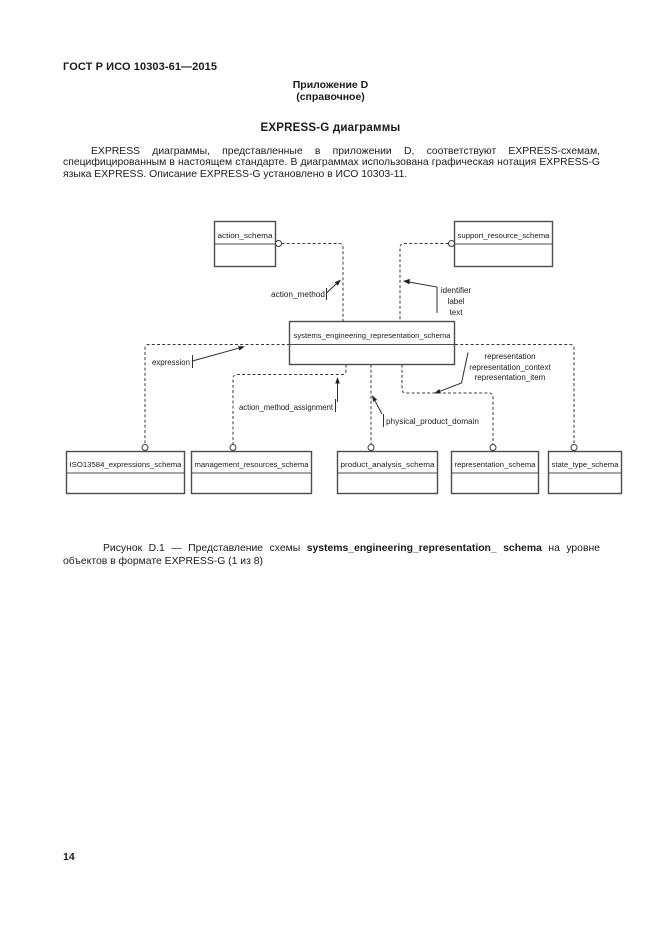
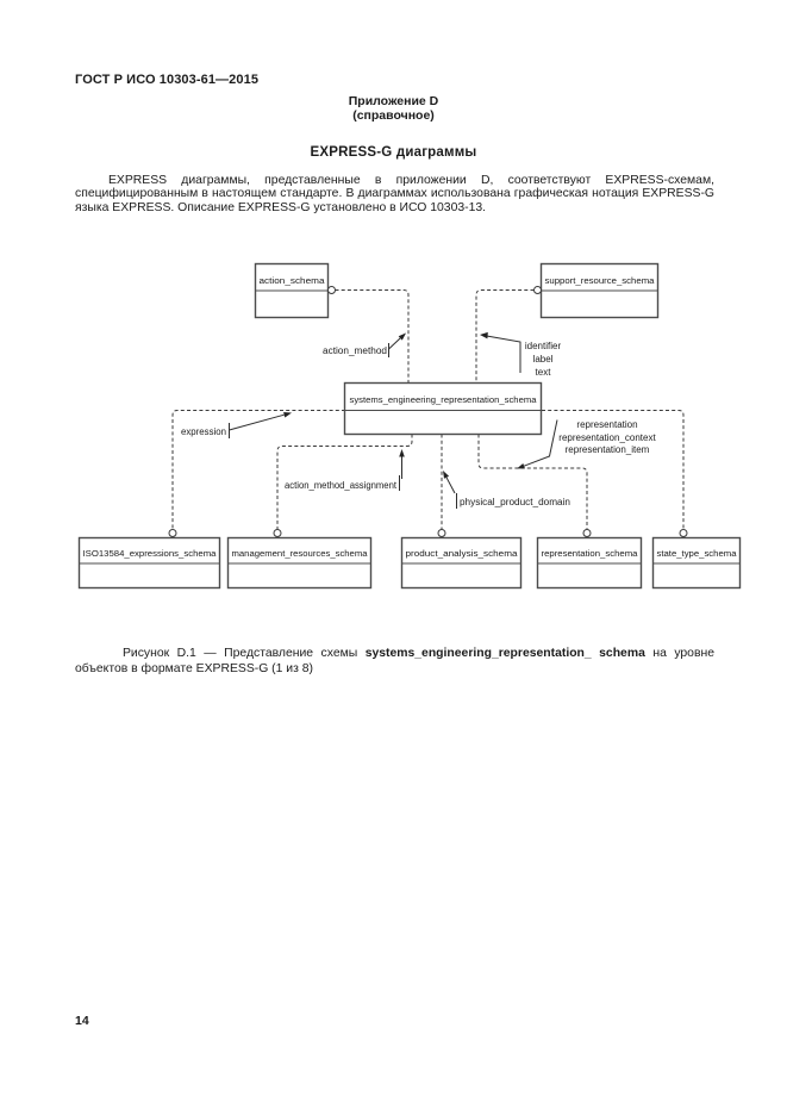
  ГОСТ Р ИСО 10303-61—2015
  Приложение D
  (справочное)
  EXPRESS-G диаграммы
- EXPRESS диаграммы, представленные в приложении D, соответствуют EXPRESS-схемам, специфицированным в настоящем стандарте. В диаграммах использована графическая нотация EXPRESS-G языка EXPRESS. Описание EXPRESS-G установлено в ИСО 10303-11.
+ EXPRESS диаграммы, представленные в приложении D, соответствуют EXPRESS-схемам, специфицированным в настоящем стандарте. В диаграммах использована графическая нотация EXPRESS-G языка EXPRESS. Описание EXPRESS-G установлено в ИСО 10303-13.
  action_schema
  support_resource_schema
  systems_engineering_representation_schema
  ISO13584_expressions_schema
  management_resources_schema
  product_analysis_schema
  representation_schema
  state_type_schema
  action_method
  identifier
  label
  text
  expression
  action_method_assignment
  physical_product_domain
  representation
  representation_context
  representation_item
  Рисунок D.1 — Представление схемы systems_engineering_representation_ schema на уровне объектов в формате EXPRESS-G (1 из 8)
  14
